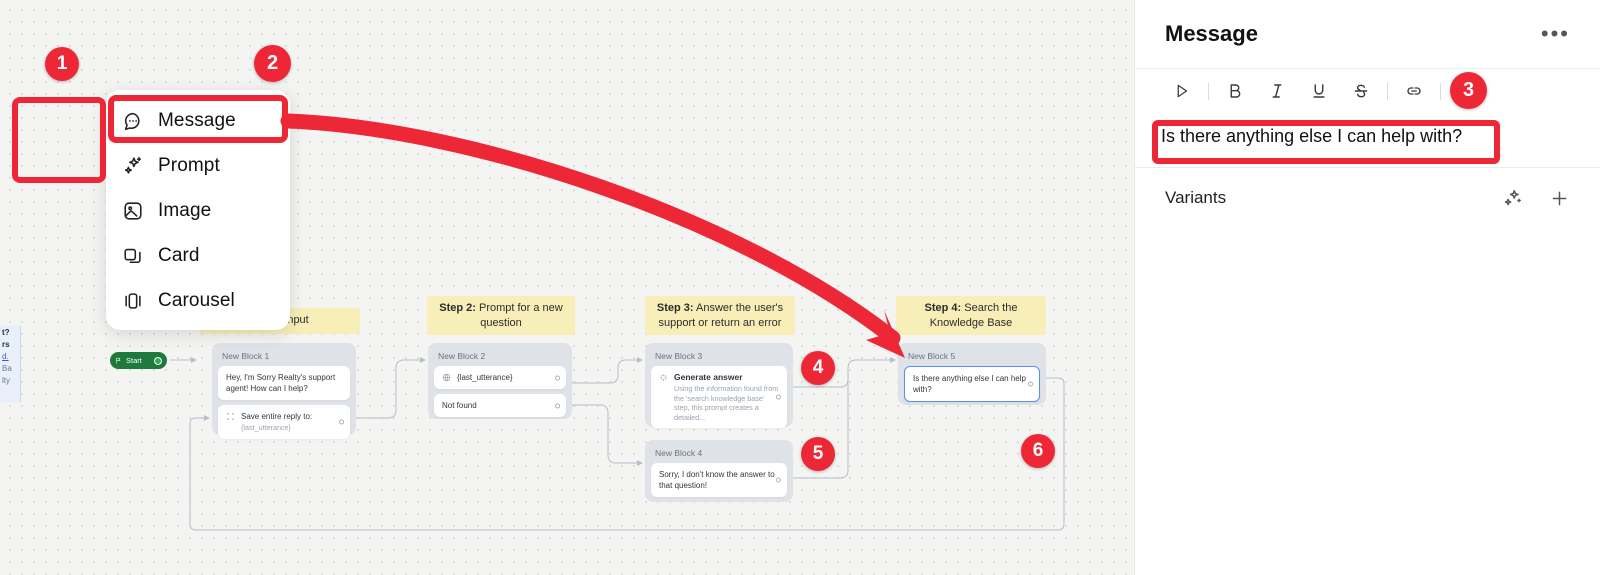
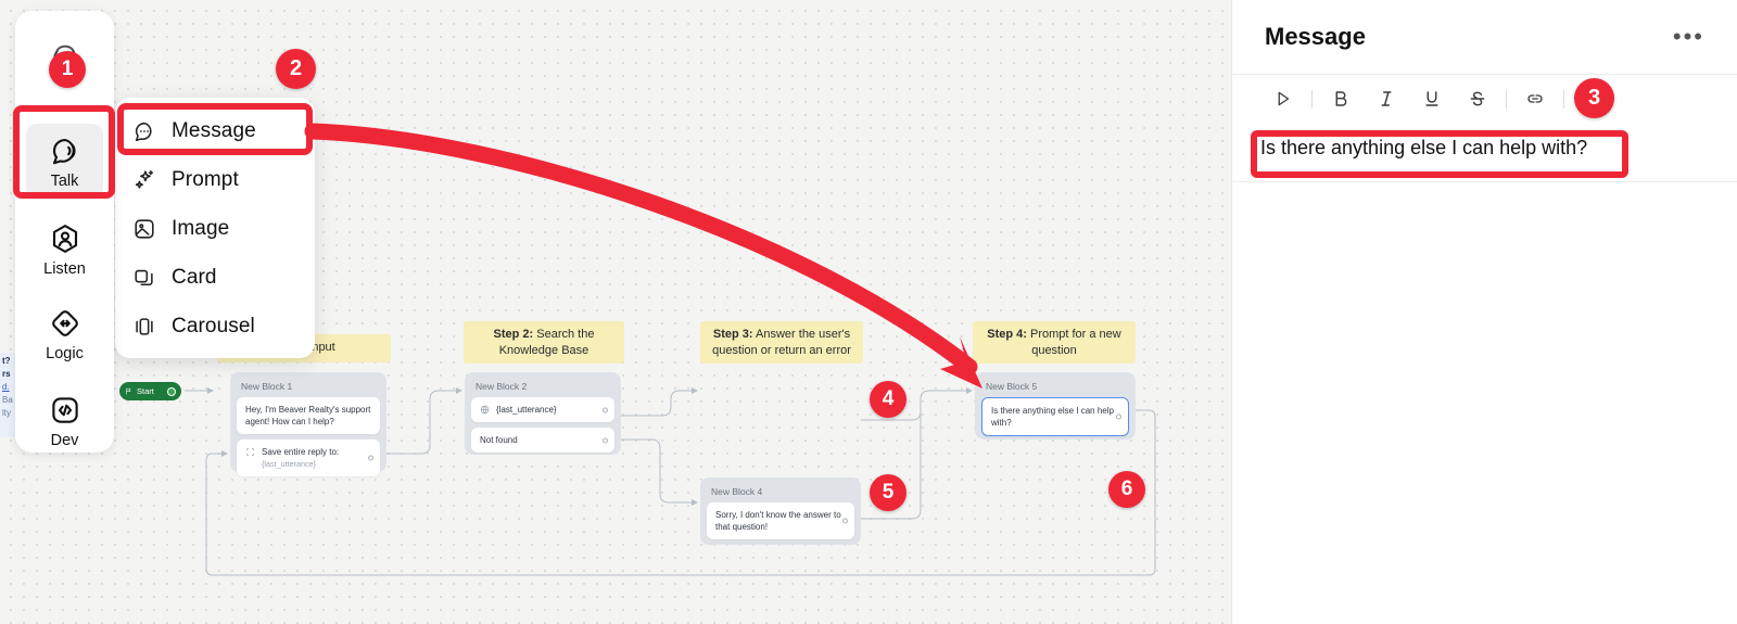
  t?
  rs
  d.
  Ba
  lty
  Start
- Step 2: Prompt for a new question
+ Step 2: Search the Knowledge Base
- Step 3: Answer the user's support or return an error
+ Step 3: Answer the user's question or return an error
- Step 4: Search the Knowledge Base
+ Step 4: Prompt for a new question
  New Block 1
- Hey, I'm Sorry Realty's support agent! How can I help?
+ Hey, I'm Beaver Realty's support agent! How can I help?
  Save entire reply to:
  {last_utterance}
  New Block 2
  {last_utterance}
  Not found
- New Block 3
- Generate answer
- Using the information found from the 'search knowledge base' step, this prompt creates a detailed...
  New Block 4
  Sorry, I don't know the answer to that question!
  New Block 5
  Is there anything else I can help with?
+ Talk
+ Listen
+ Logic
+ Dev
  Message
  Prompt
  Image
  Card
  Carousel
  1
  2
  4
  5
  Message
  •••
  Is there anything else I can help with?
- Variants
  3
  6
